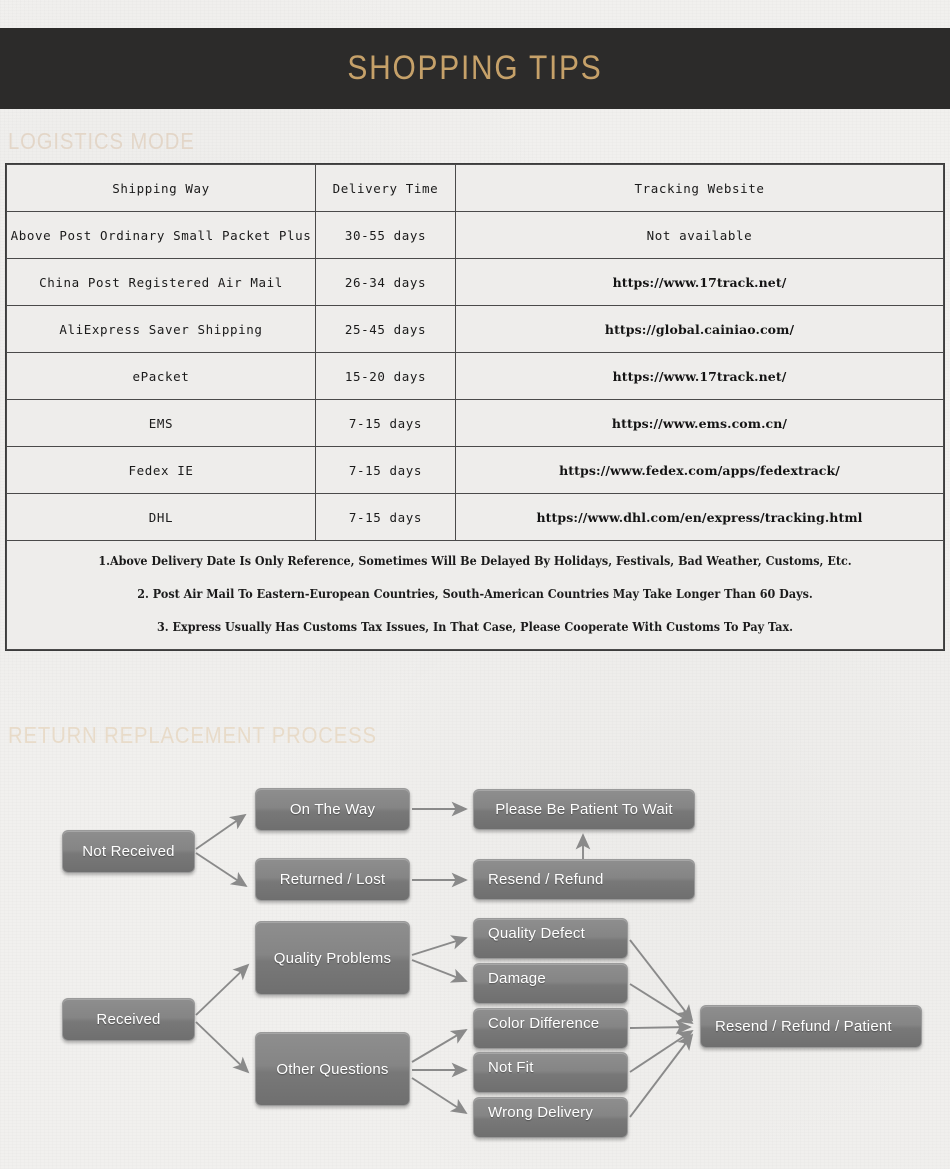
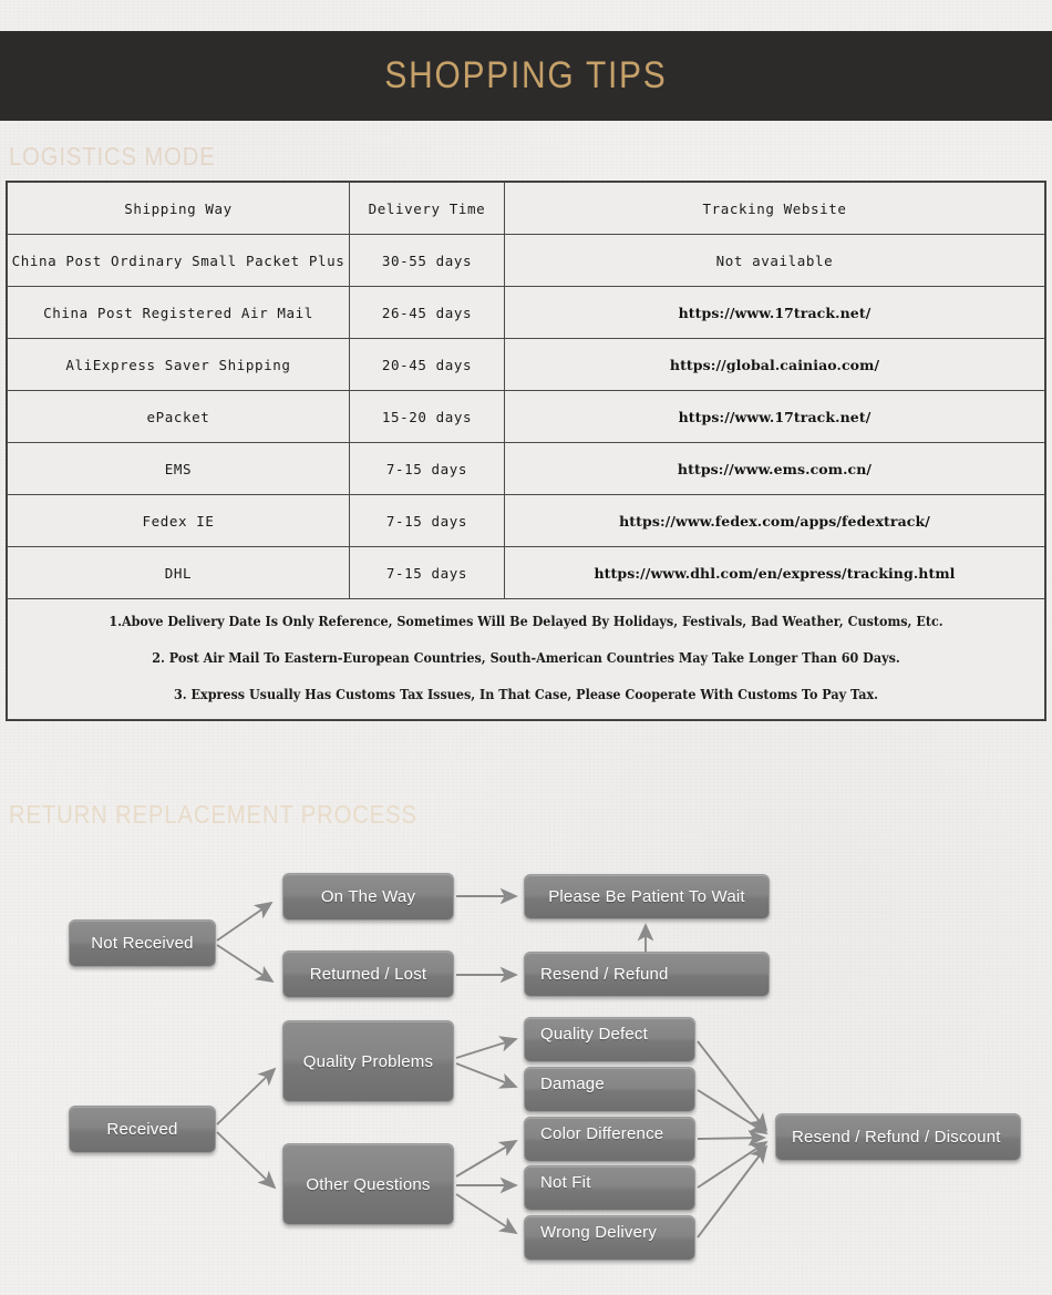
  SHOPPING TIPS
  LOGISTICS MODE
  Shipping Way	Delivery Time	Tracking Website
- Above Post Ordinary Small Packet Plus	30-55 days	Not available
+ China Post Ordinary Small Packet Plus	30-55 days	Not available
- China Post Registered Air Mail	26-34 days	https://www.17track.net/
+ China Post Registered Air Mail	26-45 days	https://www.17track.net/
- AliExpress Saver Shipping	25-45 days	https://global.cainiao.com/
+ AliExpress Saver Shipping	20-45 days	https://global.cainiao.com/
  ePacket	15-20 days	https://www.17track.net/
  EMS	7-15 days	https://www.ems.com.cn/
  Fedex IE	7-15 days	https://www.fedex.com/apps/fedextrack/
  DHL	7-15 days	https://www.dhl.com/en/express/tracking.html
  1.Above Delivery Date Is Only Reference, Sometimes Will Be Delayed By Holidays, Festivals, Bad Weather, Customs, Etc.2. Post Air Mail To Eastern-European Countries, South-American Countries May Take Longer Than 60 Days.3. Express Usually Has Customs Tax Issues, In That Case, Please Cooperate With Customs To Pay Tax.
  RETURN REPLACEMENT PROCESS
  Not Received
  On The Way
  Returned / Lost
  Please Be Patient To Wait
  Resend / Refund
  Received
  Quality Problems
  Other Questions
  Quality Defect
  Damage
  Color Difference
  Not Fit
  Wrong Delivery
- Resend / Refund / Patient
+ Resend / Refund / Discount
